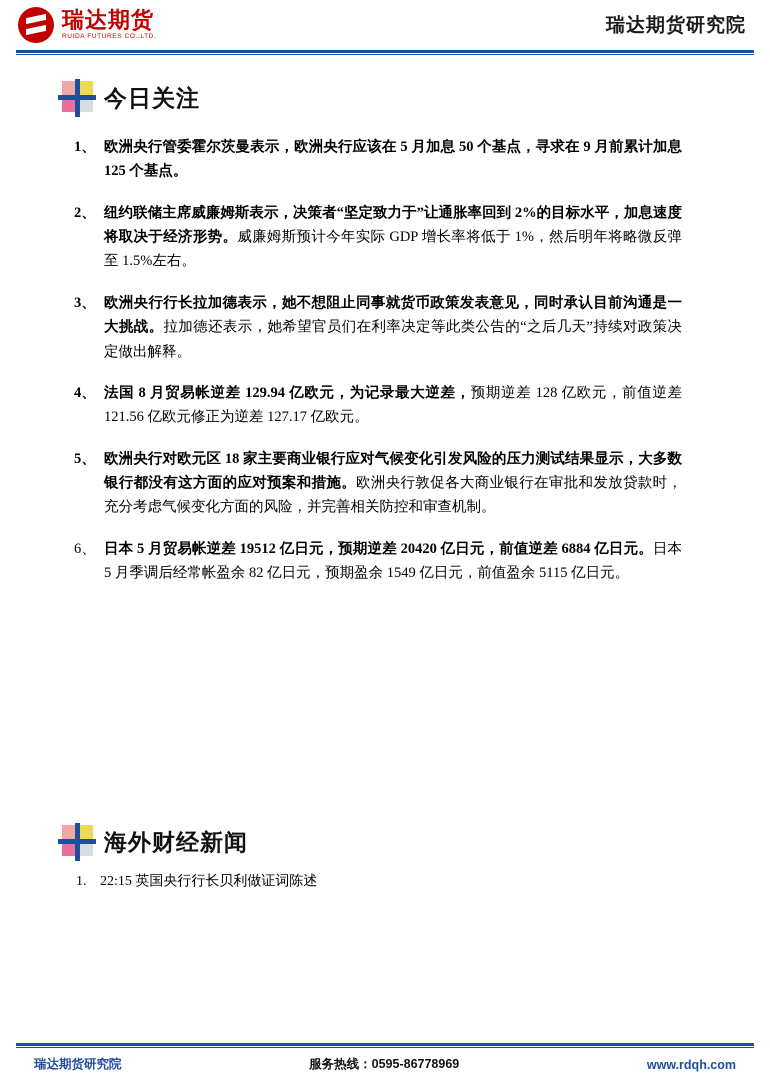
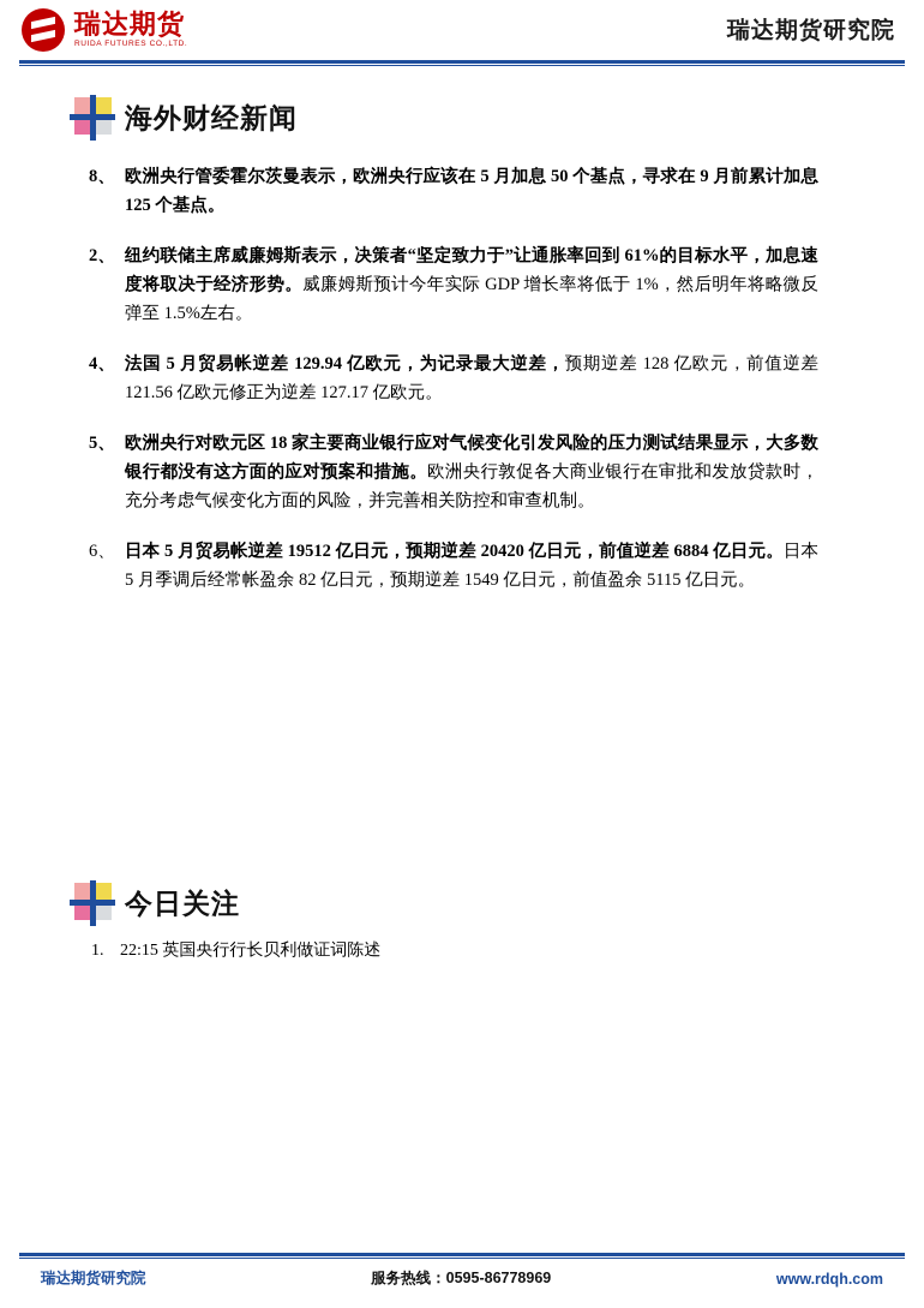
  瑞达期货
  瑞达期货研究院
- 今日关注
+ 海外财经新闻
- 1、
+ 8、
  欧洲央行管委霍尔茨曼表示，欧洲央行应该在 5 月加息 50 个基点，寻求在 9 月前累计加息 125 个基点。
  2、
- 纽约联储主席威廉姆斯表示，决策者“坚定致力于”让通胀率回到 2%的目标水平，加息速度将取决于经济形势。威廉姆斯预计今年实际 GDP 增长率将低于 1%，然后明年将略微反弹至 1.5%左右。
+ 纽约联储主席威廉姆斯表示，决策者“坚定致力于”让通胀率回到 61%的目标水平，加息速度将取决于经济形势。威廉姆斯预计今年实际 GDP 增长率将低于 1%，然后明年将略微反弹至 1.5%左右。
- 3、
- 欧洲央行行长拉加德表示，她不想阻止同事就货币政策发表意见，同时承认目前沟通是一大挑战。拉加德还表示，她希望官员们在利率决定等此类公告的“之后几天”持续对政策决定做出解释。
  4、
- 法国 8 月贸易帐逆差 129.94 亿欧元，为记录最大逆差，预期逆差 128 亿欧元，前值逆差 121.56 亿欧元修正为逆差 127.17 亿欧元。
+ 法国 5 月贸易帐逆差 129.94 亿欧元，为记录最大逆差，预期逆差 128 亿欧元，前值逆差 121.56 亿欧元修正为逆差 127.17 亿欧元。
  5、
  欧洲央行对欧元区 18 家主要商业银行应对气候变化引发风险的压力测试结果显示，大多数银行都没有这方面的应对预案和措施。欧洲央行敦促各大商业银行在审批和发放贷款时，充分考虑气候变化方面的风险，并完善相关防控和审查机制。
  6、
- 日本 5 月贸易帐逆差 19512 亿日元，预期逆差 20420 亿日元，前值逆差 6884 亿日元。日本 5 月季调后经常帐盈余 82 亿日元，预期盈余 1549 亿日元，前值盈余 5115 亿日元。
+ 日本 5 月贸易帐逆差 19512 亿日元，预期逆差 20420 亿日元，前值逆差 6884 亿日元。日本 5 月季调后经常帐盈余 82 亿日元，预期逆差 1549 亿日元，前值盈余 5115 亿日元。
- 海外财经新闻
+ 今日关注
  1.
  22:15 英国央行行长贝利做证词陈述
  瑞达期货研究院
  服务热线：0595-86778969
  www.rdqh.com
